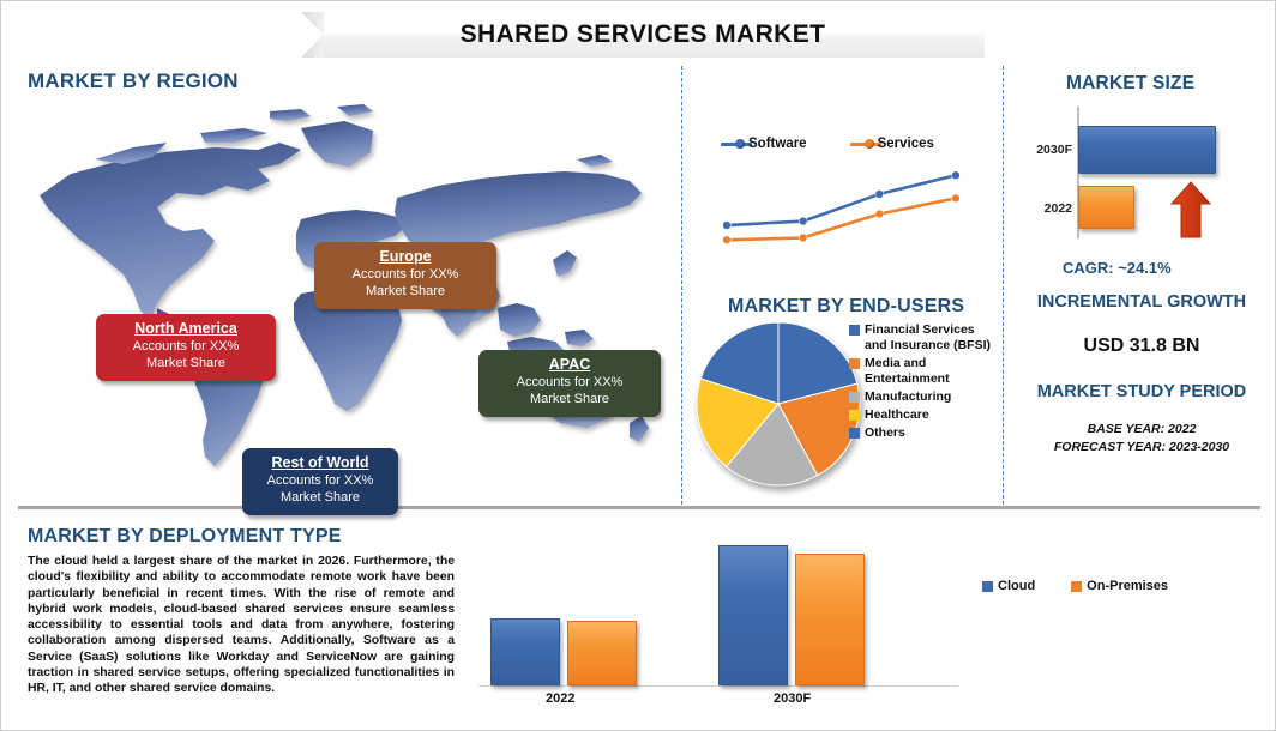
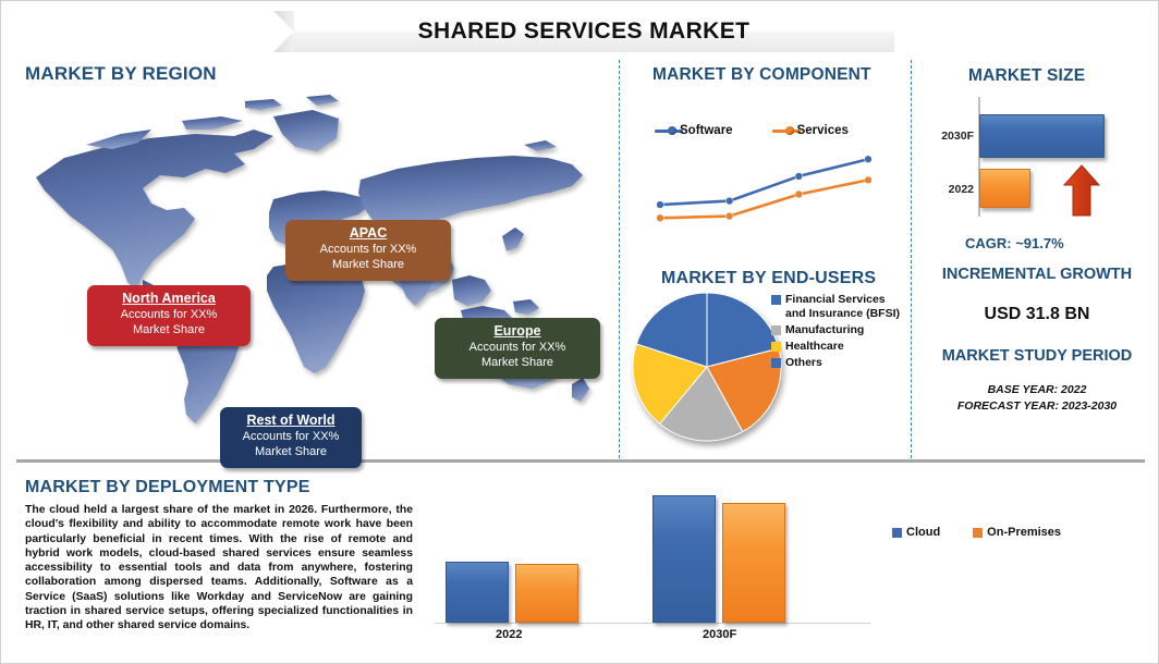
  SHARED SERVICES MARKET
  MARKET BY REGION
  North America
  Accounts for XX%
  Market Share
- Europe
+ APAC
  Accounts for XX%
  Market Share
- APAC
+ Europe
  Accounts for XX%
  Market Share
  Rest of World
  Accounts for XX%
  Market Share
+ MARKET BY COMPONENT
  Software
  Services
  MARKET SIZE
  2030F
  2022
- CAGR: ~24.1%
+ CAGR: ~91.7%
  INCREMENTAL GROWTH
  USD 31.8 BN
  MARKET STUDY PERIOD
  BASE YEAR: 2022
  FORECAST YEAR: 2023-2030
  MARKET BY END-USERS
  Financial Services
  and Insurance (BFSI)
- Media and
- Entertainment
  Manufacturing
  Healthcare
  Others
  MARKET BY DEPLOYMENT TYPE
  The cloud held a largest share of the market in 2026. Furthermore, the cloud's flexibility and ability to accommodate remote work have been particularly beneficial in recent times. With the rise of remote and hybrid work models, cloud-based shared services ensure seamless accessibility to essential tools and data from anywhere, fostering collaboration among dispersed teams. Additionally, Software as a Service (SaaS) solutions like Workday and ServiceNow are gaining traction in shared service setups, offering specialized functionalities in HR, IT, and other shared service domains.
  Cloud
  On-Premises
  2022
  2030F
